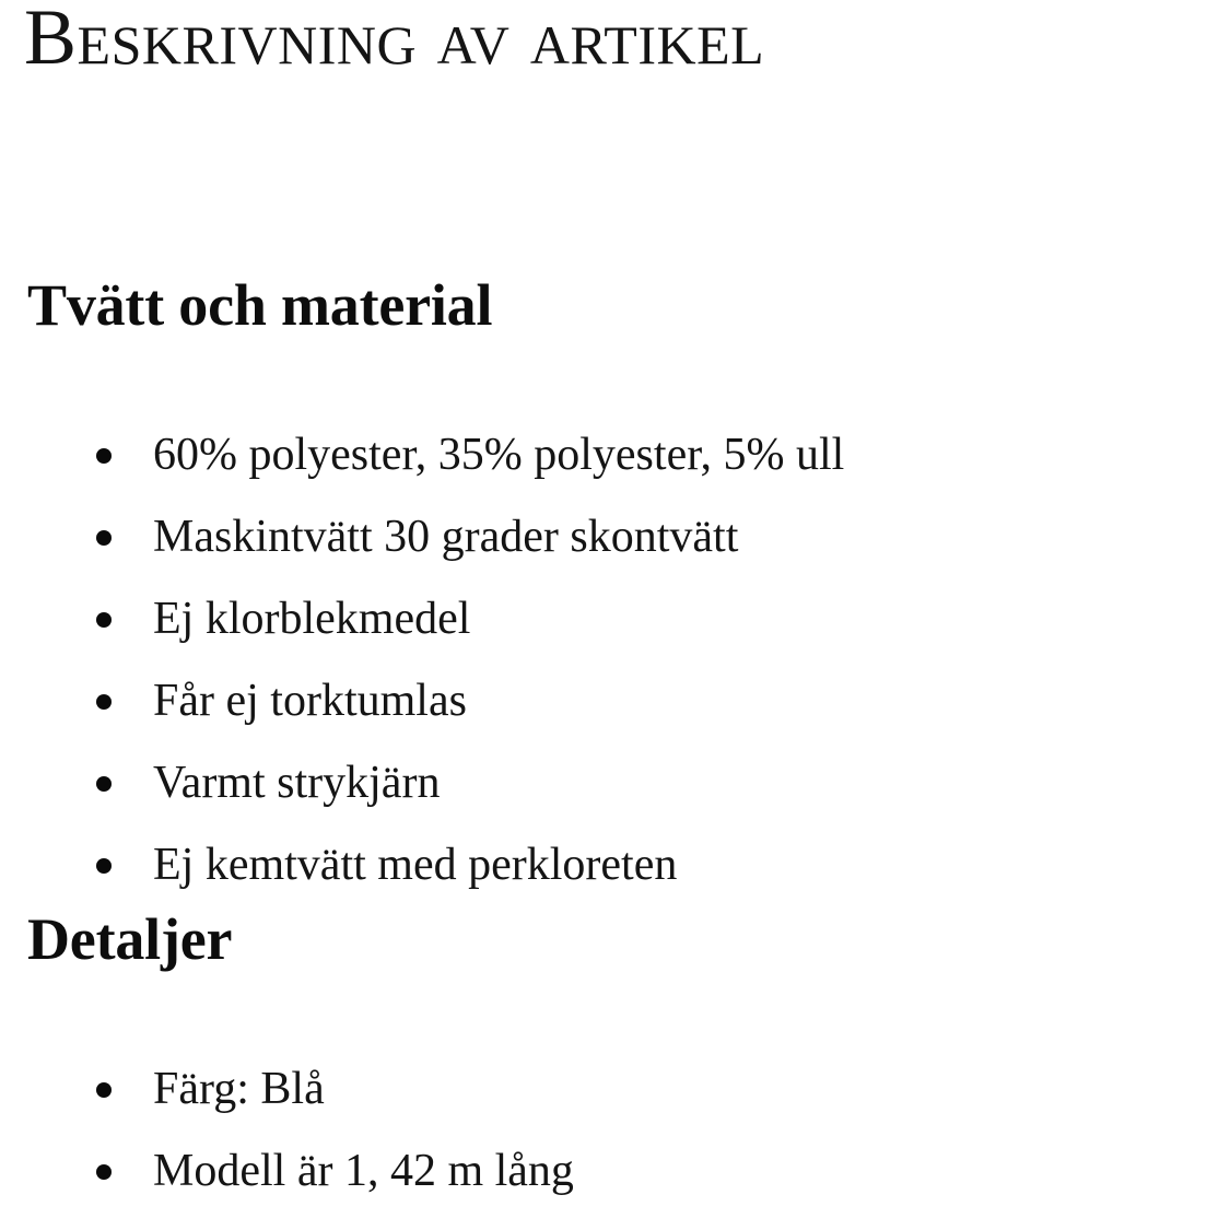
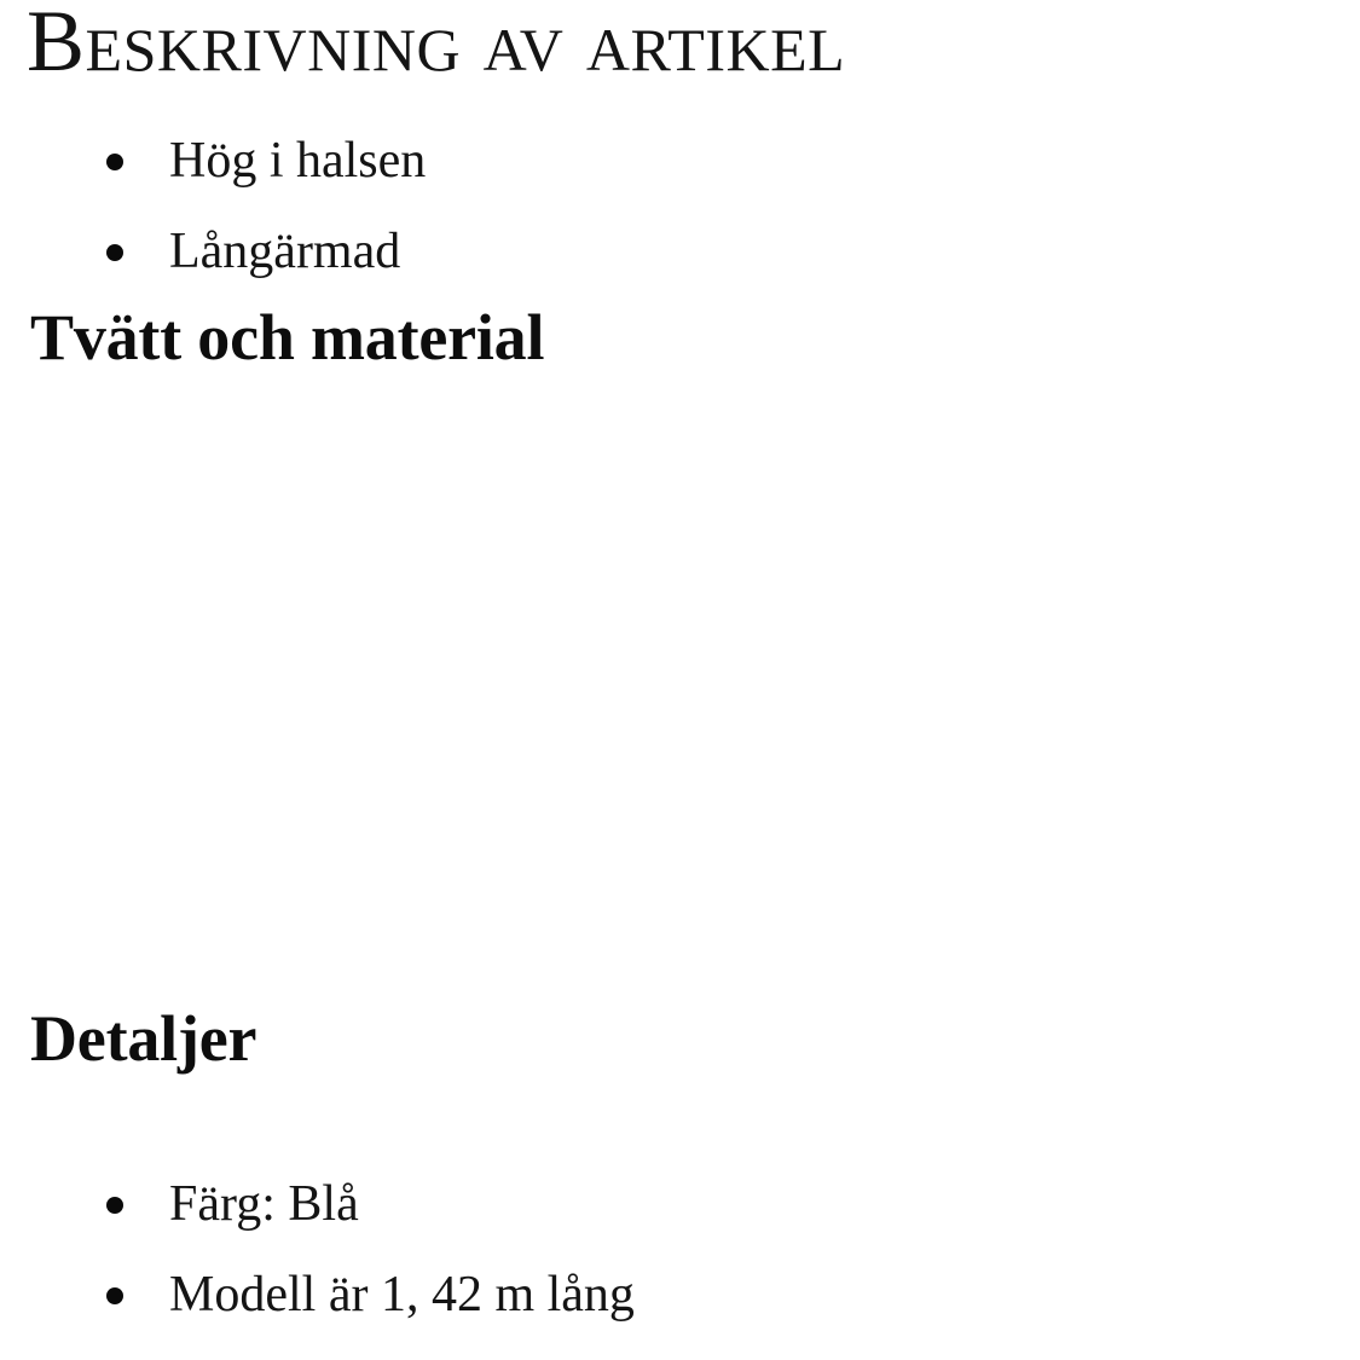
  Beskrivning av artikel
+ Hög i halsen
+ Långärmad
  Tvätt och material
- 60% polyester, 35% polyester, 5% ull
- Maskintvätt 30 grader skontvätt
- Ej klorblekmedel
- Får ej torktumlas
- Varmt strykjärn
- Ej kemtvätt med perkloreten
  Detaljer
  Färg: Blå
  Modell är 1, 42 m lång
